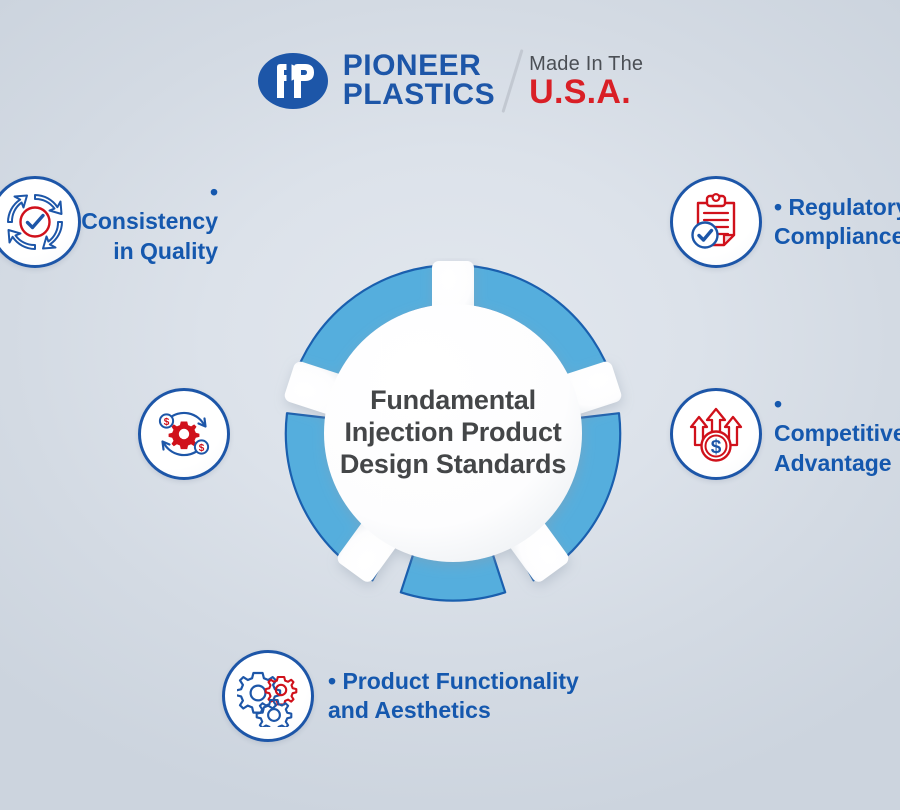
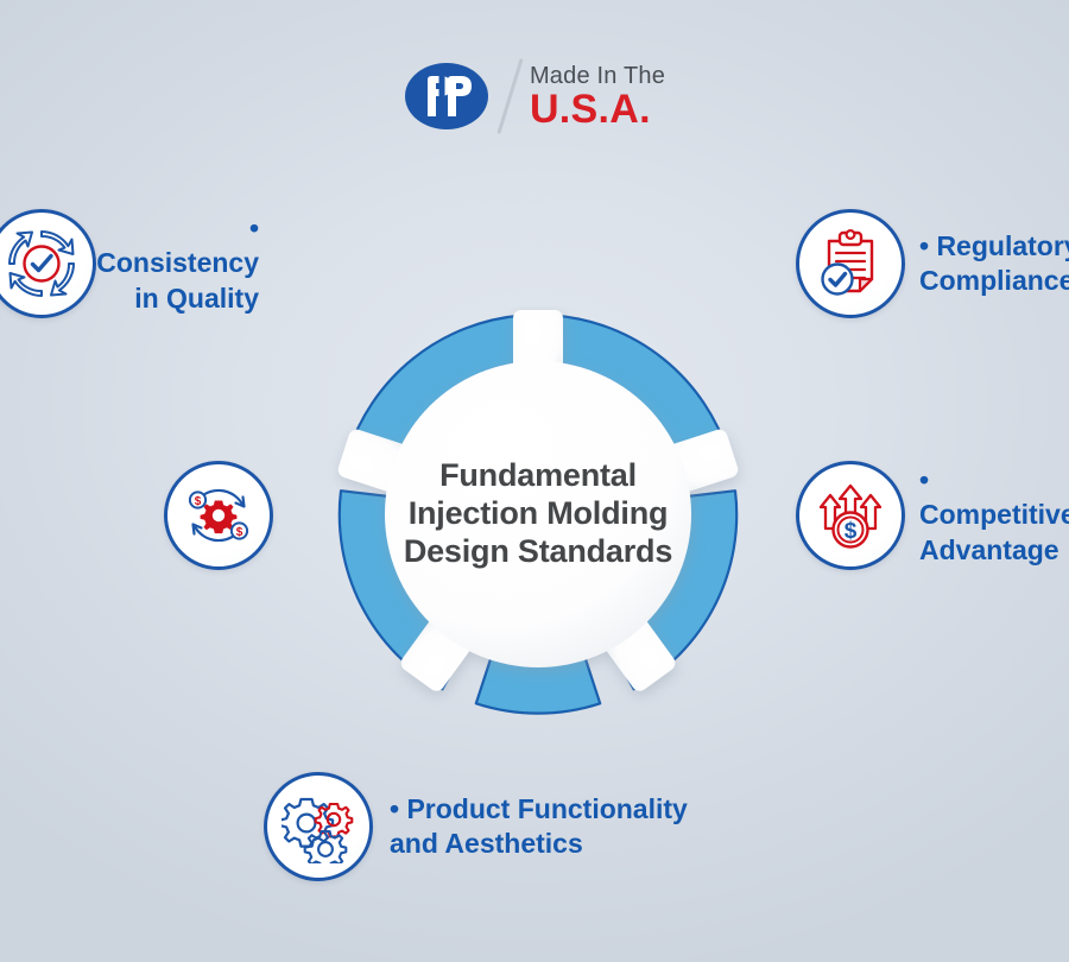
- PIONEER
- PLASTICS
  Made In The
  U.S.A.
- Fundamental Injection Product Design Standards
+ Fundamental Injection Molding Design Standards
  • Consistency
  in Quality
  $
  $
  • Regulator
  Compliance
  $
  • Competitive
  Advantage
  • Product Functionality
  and Aesthetics
